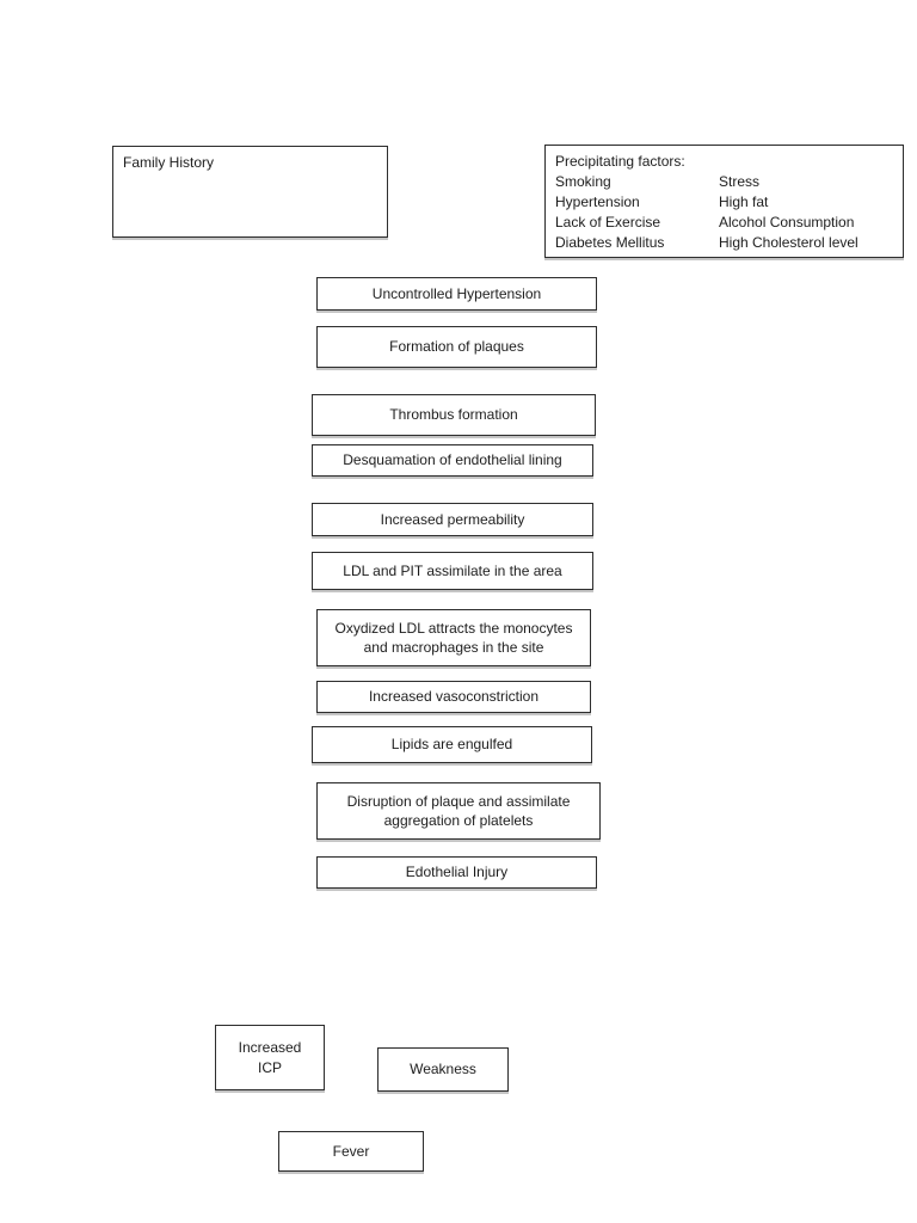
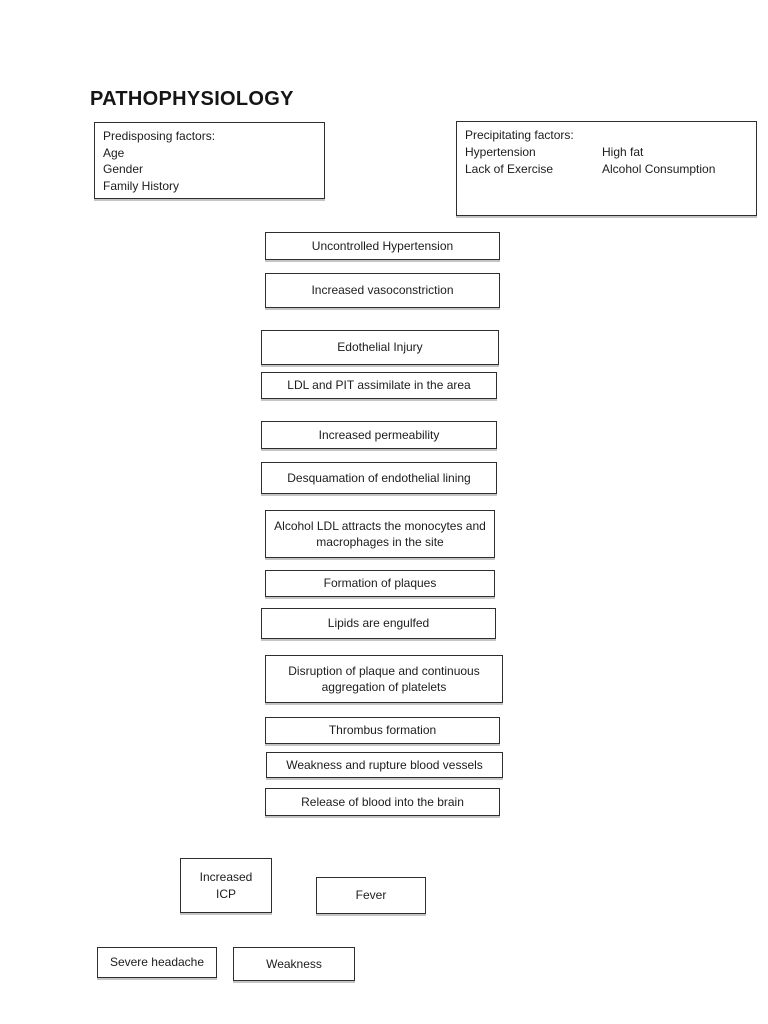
+ PATHOPHYSIOLOGY
+ Predisposing factors:
+ Age
+ Gender
  Family History
  Precipitating factors:
- Smoking
- Stress
  Hypertension
  High fat
  Lack of Exercise
  Alcohol Consumption
- Diabetes Mellitus
- High Cholesterol level
  Uncontrolled Hypertension
- Formation of plaques
+ Increased vasoconstriction
- Thrombus formation
+ Edothelial Injury
- Desquamation of endothelial lining
+ LDL and PIT assimilate in the area
  Increased permeability
- LDL and PIT assimilate in the area
+ Desquamation of endothelial lining
- Oxydized LDL attracts the monocytes and macrophages in the site
+ Alcohol LDL attracts the monocytes and macrophages in the site
- Increased vasoconstriction
+ Formation of plaques
  Lipids are engulfed
- Disruption of plaque and assimilate aggregation of platelets
+ Disruption of plaque and continuous aggregation of platelets
- Edothelial Injury
+ Thrombus formation
+ Weakness and rupture blood vessels
+ Release of blood into the brain
  Increased
  ICP
- Weakness
+ Fever
+ Severe headache
- Fever
+ Weakness
